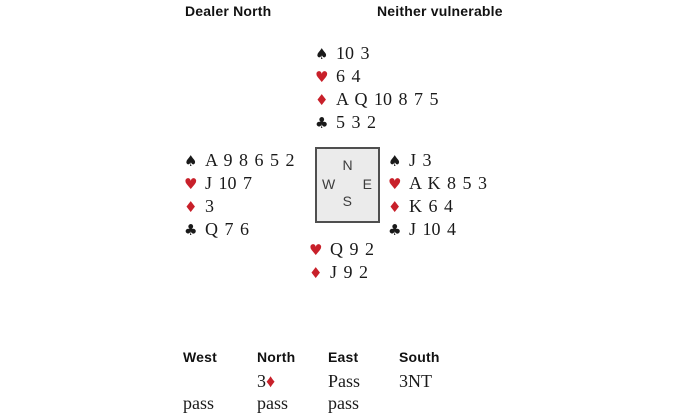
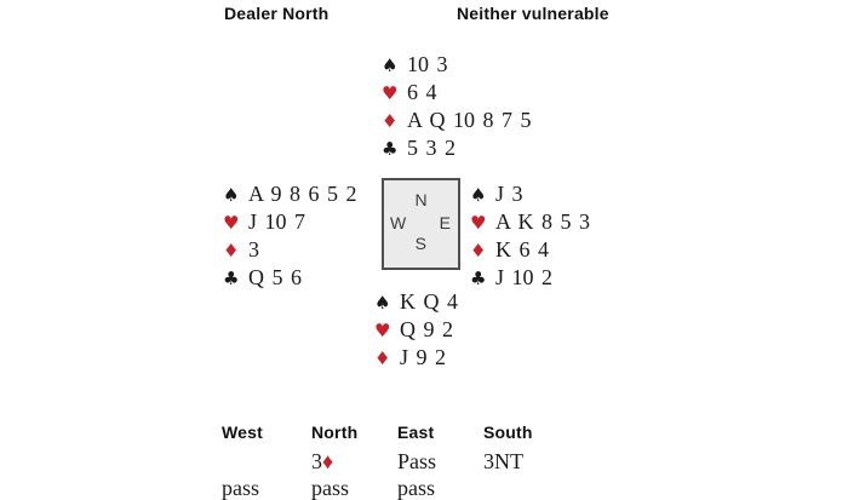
  Dealer North
  Neither vulnerable
  ♠ 10 3
  ♥ 6 4
  ♦ A Q 10 8 7 5
  ♣ 5 3 2
  ♠ A 9 8 6 5 2
  ♥ J 10 7
  ♦ 3
- ♣ Q 7 6
+ ♣ Q 5 6
  N
  W
  E
  S
  ♠ J 3
  ♥ A K 8 5 3
  ♦ K 6 4
- ♣ J 10 4
+ ♣ J 10 2
+ ♠ K Q 4
  ♥ Q 9 2
  ♦ J 9 2
  West
  North
  East
  South
  3♦
  Pass
  3NT
  pass
  pass
  pass
